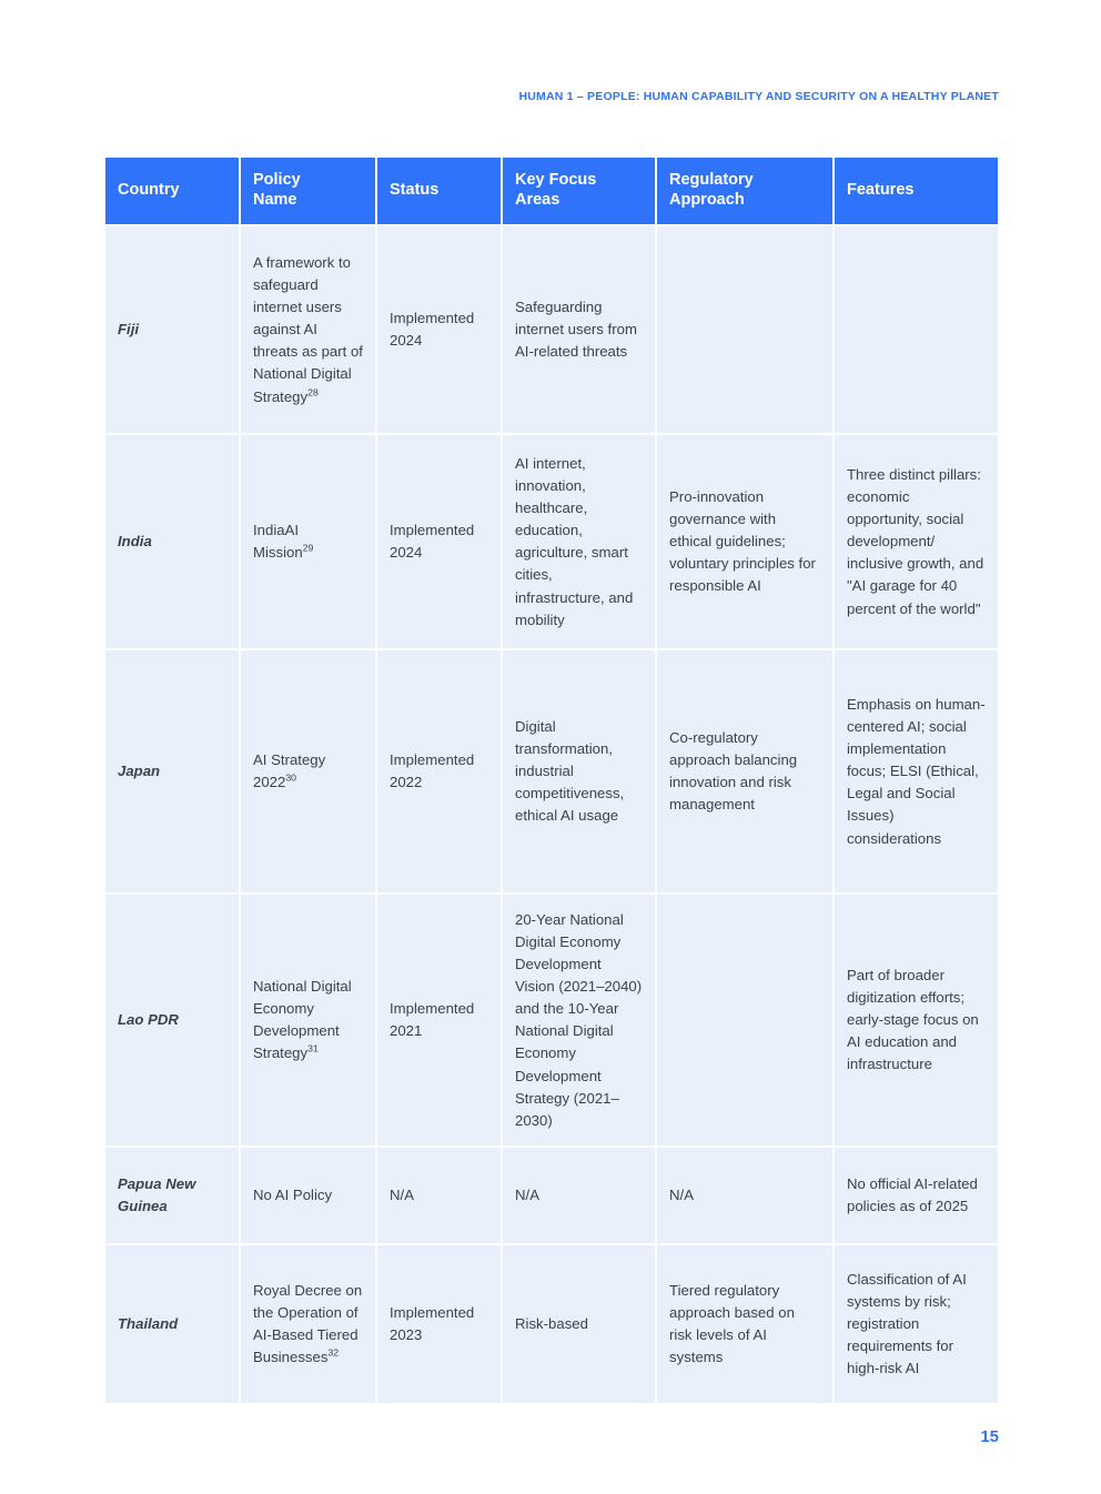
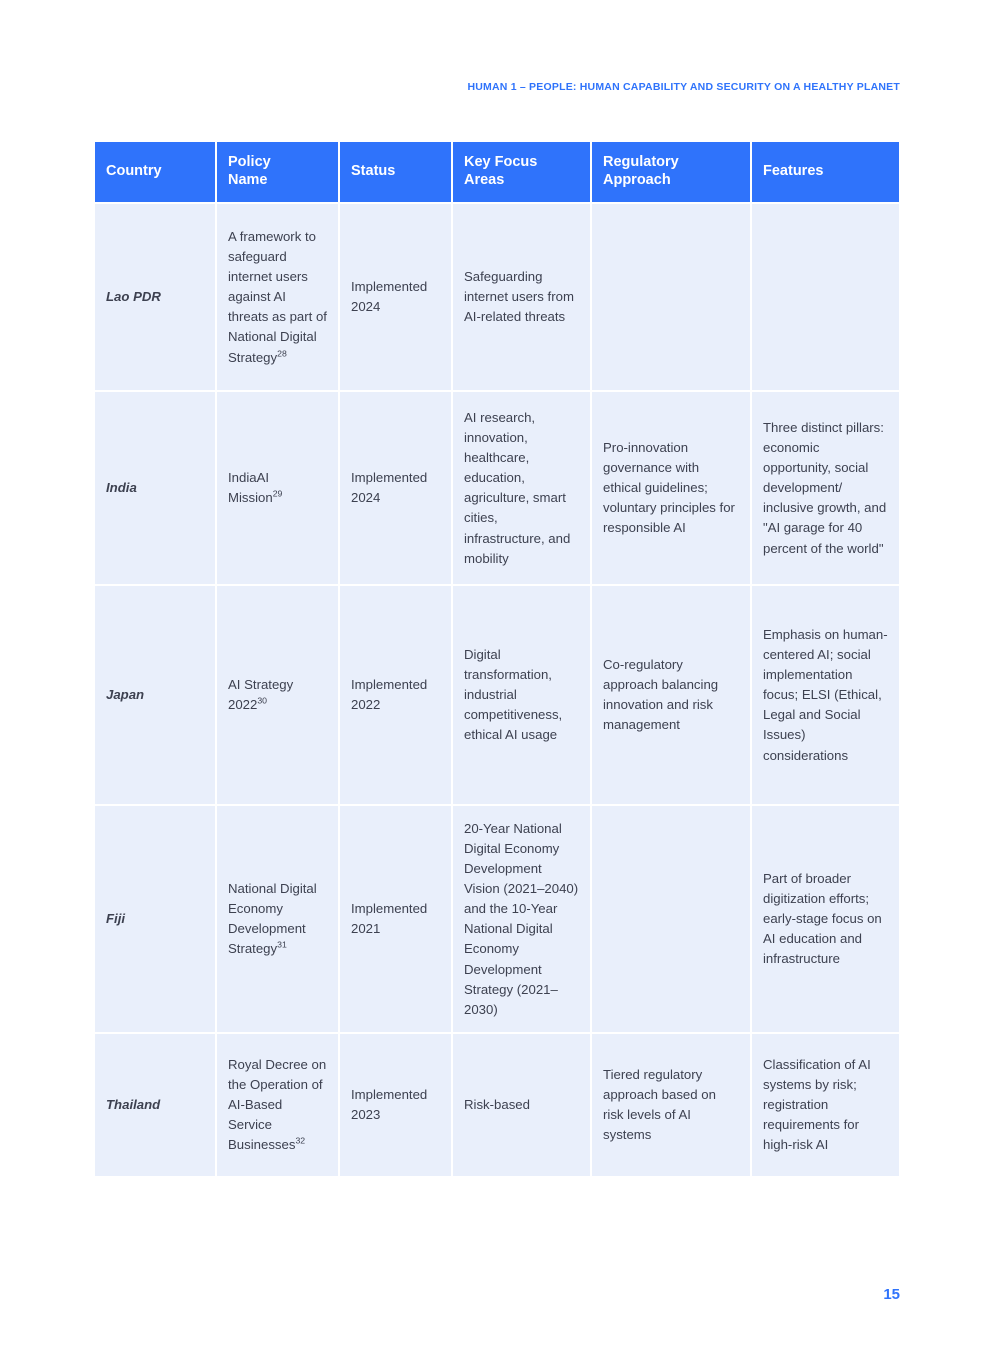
  HUMAN 1 – PEOPLE: HUMAN CAPABILITY AND SECURITY ON A HEALTHY PLANET
  Country	Policy Name	Status	Key Focus Areas	Regulatory Approach	Features
- Fiji	A framework to safeguard internet users against AI threats as part of National Digital Strategy28	Implemented 2024	Safeguarding internet users from AI-related threats
+ Lao PDR	A framework to safeguard internet users against AI threats as part of National Digital Strategy28	Implemented 2024	Safeguarding internet users from AI-related threats
- India	IndiaAI Mission29	Implemented 2024	AI internet, innovation, healthcare, education, agriculture, smart cities, infrastructure, and mobility	Pro-innovation governance with ethical guidelines; voluntary principles for responsible AI	Three distinct pillars: economic opportunity, social development/ inclusive growth, and "AI garage for 40 percent of the world"
+ India	IndiaAI Mission29	Implemented 2024	AI research, innovation, healthcare, education, agriculture, smart cities, infrastructure, and mobility	Pro-innovation governance with ethical guidelines; voluntary principles for responsible AI	Three distinct pillars: economic opportunity, social development/ inclusive growth, and "AI garage for 40 percent of the world"
  Japan	AI Strategy 202230	Implemented 2022	Digital transformation, industrial competitiveness, ethical AI usage	Co-regulatory approach balancing innovation and risk management	Emphasis on human-centered AI; social implementation focus; ELSI (Ethical, Legal and Social Issues) considerations
- Lao PDR	National Digital Economy Development Strategy31	Implemented 2021	20-Year National Digital Economy Development Vision (2021–2040) and the 10-Year National Digital Economy Development Strategy (2021–2030)		Part of broader digitization efforts; early-stage focus on AI education and infrastructure
+ Fiji	National Digital Economy Development Strategy31	Implemented 2021	20-Year National Digital Economy Development Vision (2021–2040) and the 10-Year National Digital Economy Development Strategy (2021–2030)		Part of broader digitization efforts; early-stage focus on AI education and infrastructure
- Papua New Guinea	No AI Policy	N/A	N/A	N/A	No official AI-related policies as of 2025
- Thailand	Royal Decree on the Operation of AI-Based Tiered Businesses32	Implemented 2023	Risk-based	Tiered regulatory approach based on risk levels of AI systems	Classification of AI systems by risk; registration requirements for high-risk AI
+ Thailand	Royal Decree on the Operation of AI-Based Service Businesses32	Implemented 2023	Risk-based	Tiered regulatory approach based on risk levels of AI systems	Classification of AI systems by risk; registration requirements for high-risk AI
  15
